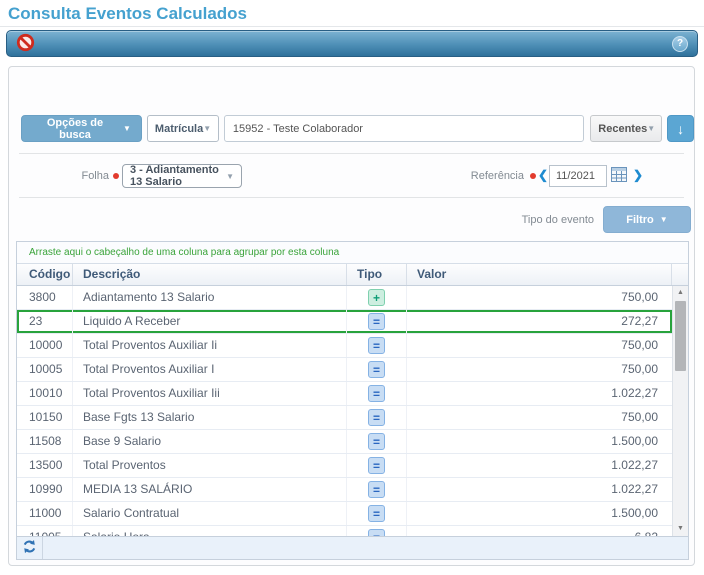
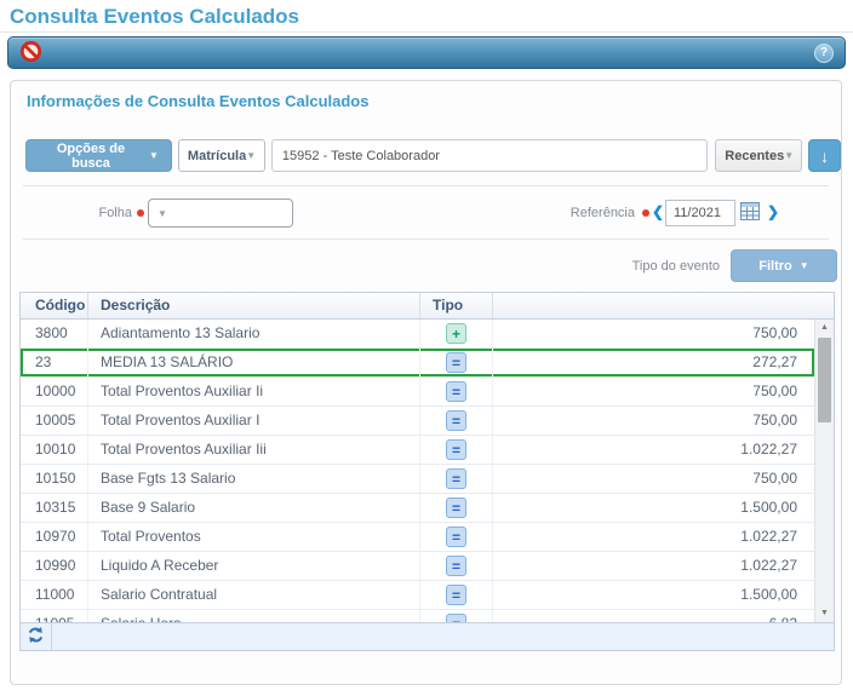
  Consulta Eventos Calculados
  ?
+ Informações de Consulta Eventos Calculados
  Opções de busca
  ▼
  Matrícula
  ▼
  15952 - Teste Colaborador
  Recentes
  ▼
  ↓
  Folha
- 3 - Adiantamento 13 Salario
  ▼
  Referência
  ❮
  11/2021
  ❯
  Tipo do evento
  Filtro
  ▼
- Arraste aqui o cabeçalho de uma coluna para agrupar por esta coluna
  Código
  Descrição
  Tipo
- Valor
  3800
  Adiantamento 13 Salario
  +
  750,00
  23
- Liquido A Receber
+ MEDIA 13 SALÁRIO
  =
  272,27
  10000
  Total Proventos Auxiliar Ii
  =
  750,00
  10005
  Total Proventos Auxiliar I
  =
  750,00
  10010
  Total Proventos Auxiliar Iii
  =
  1.022,27
  10150
  Base Fgts 13 Salario
  =
  750,00
- 11508
+ 10315
  Base 9 Salario
  =
  1.500,00
- 13500
+ 10970
  Total Proventos
  =
  1.022,27
  10990
- MEDIA 13 SALÁRIO
+ Liquido A Receber
  =
  1.022,27
  11000
  Salario Contratual
  =
  1.500,00
